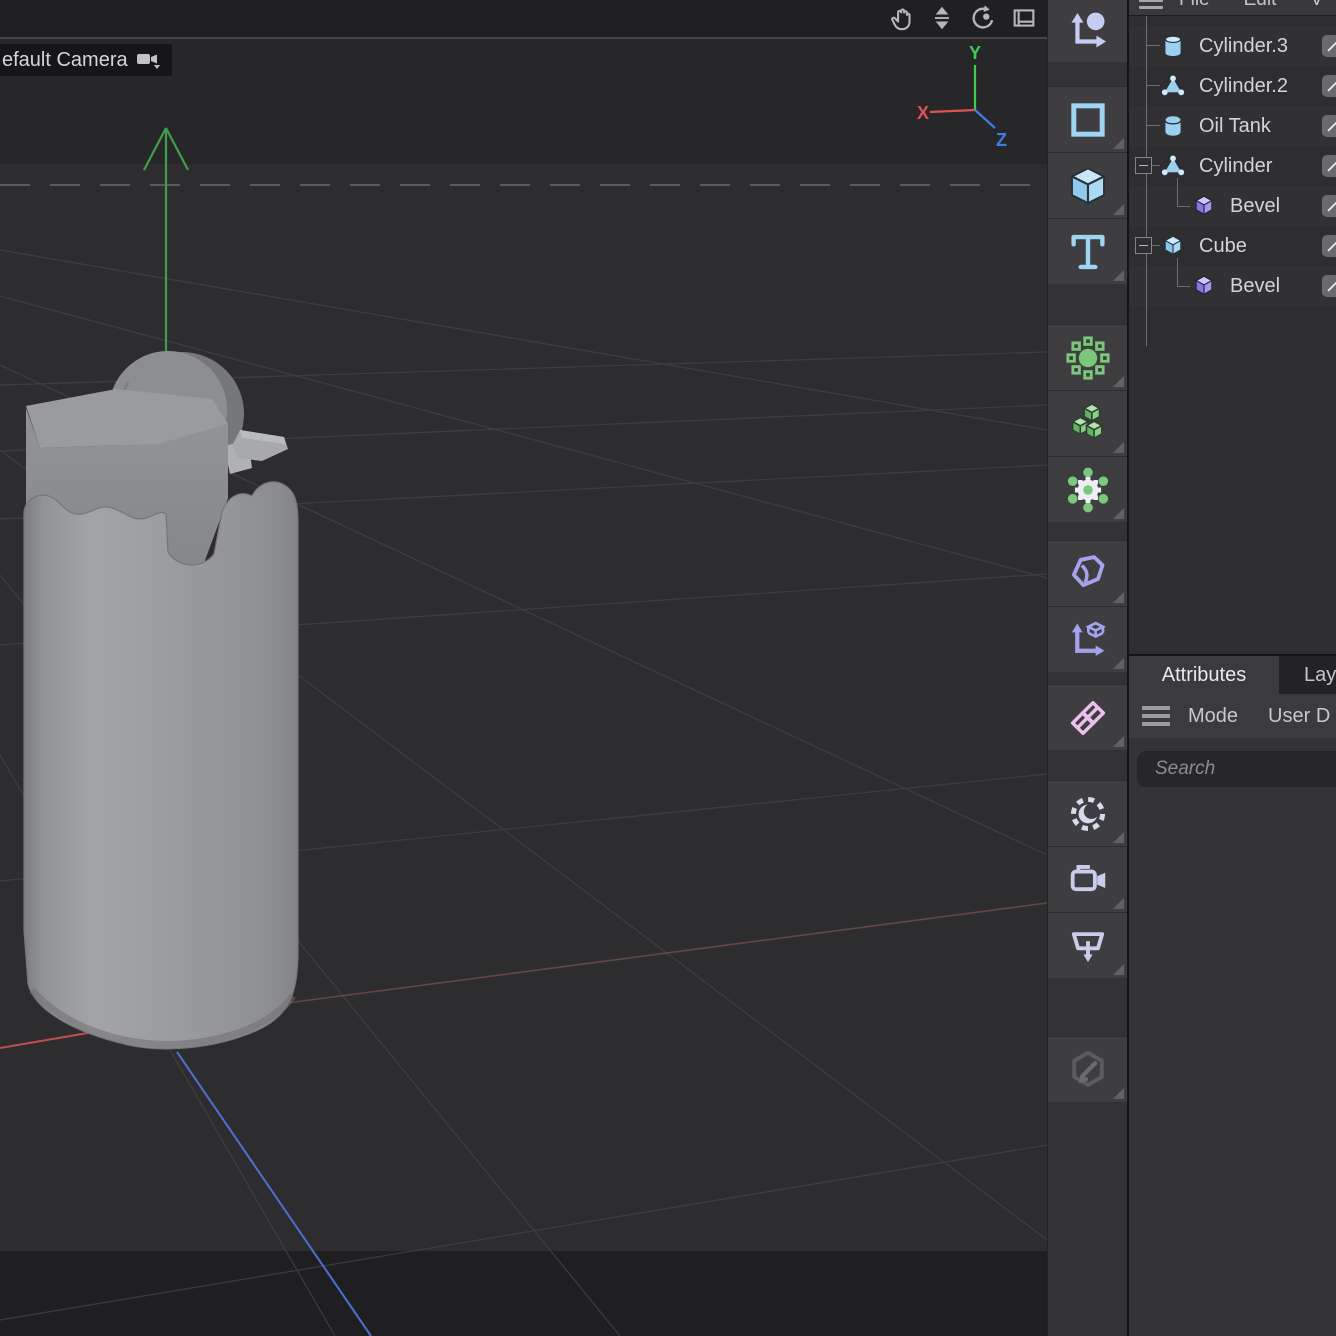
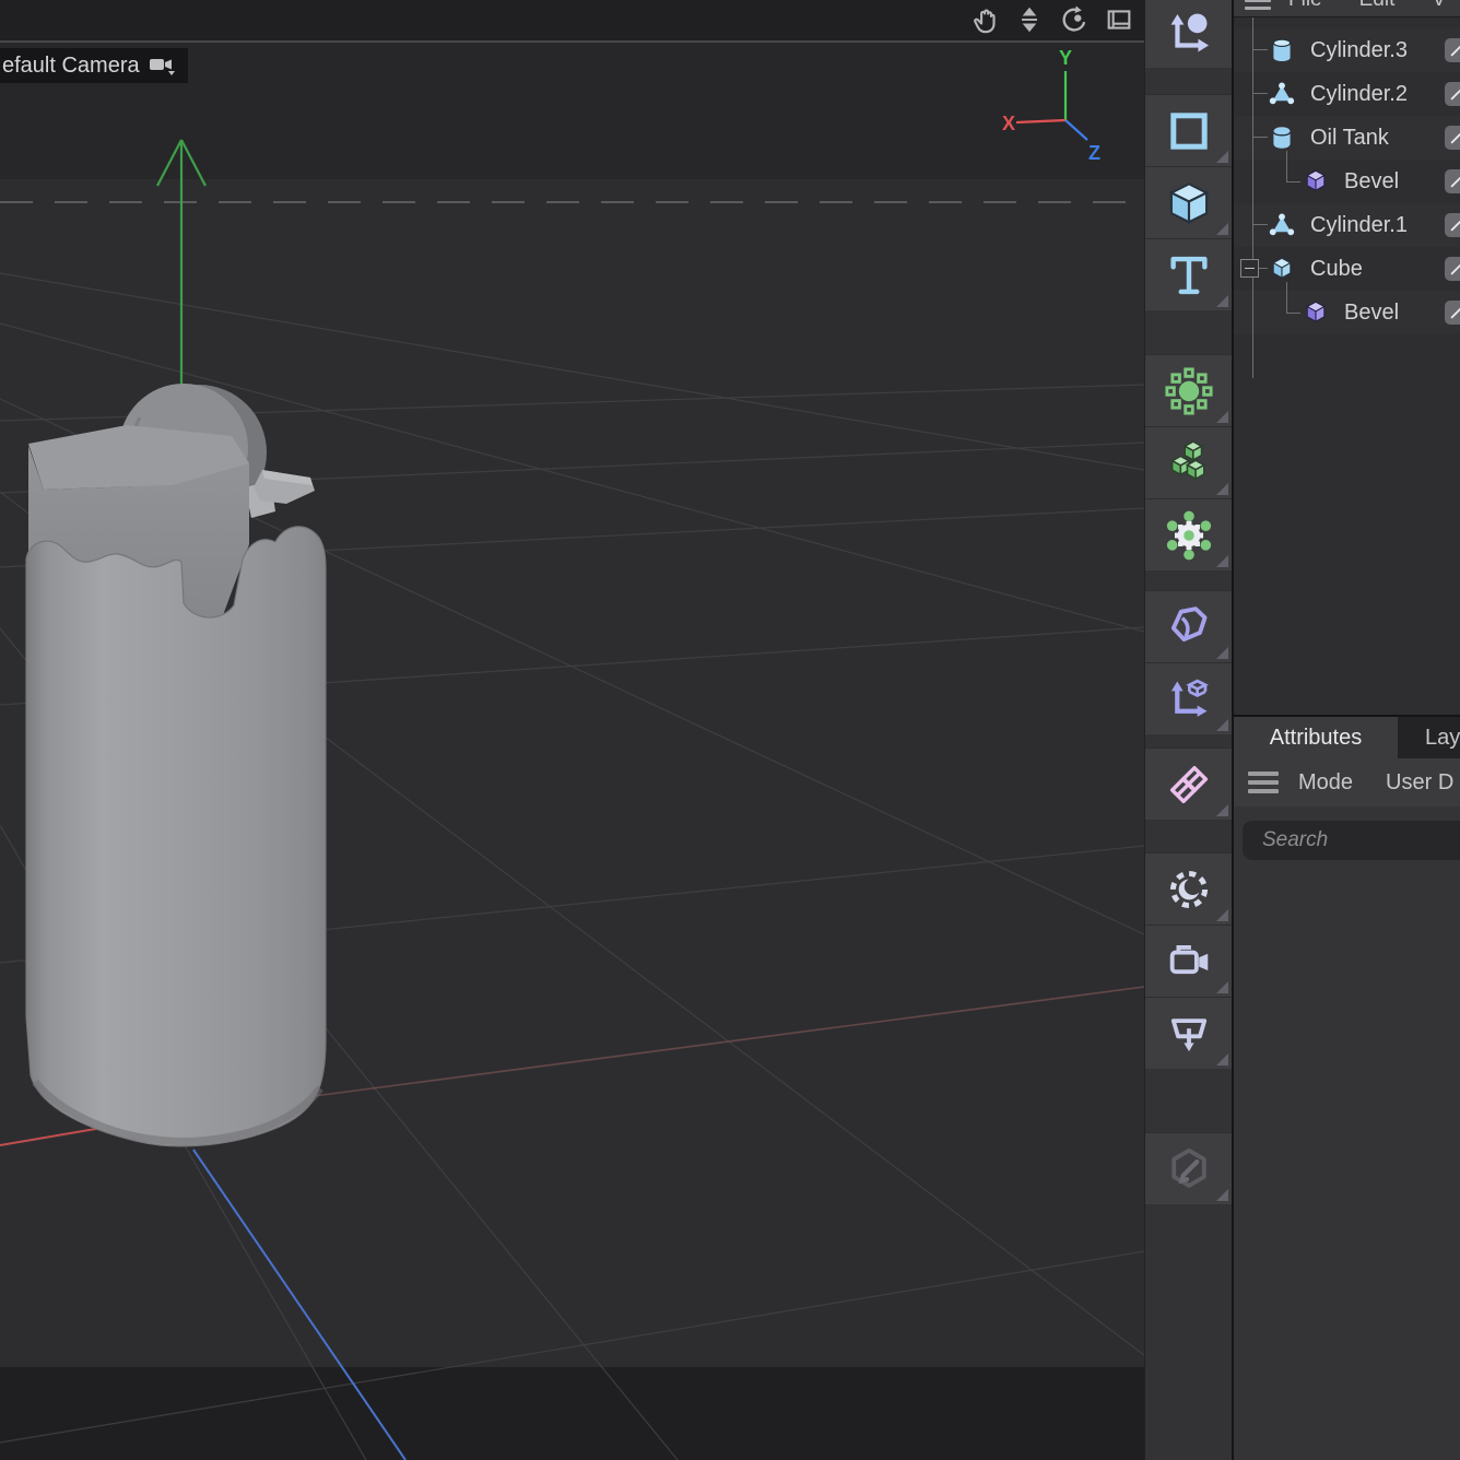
  efault Camera
  Y
  X
  Z
  Cylinder.3
  Cylinder.2
  Oil Tank
- Cylinder
  Bevel
+ Cylinder.1
  Cube
  Bevel
  Attributes
  Lay
  Mode
  User D
  Search
